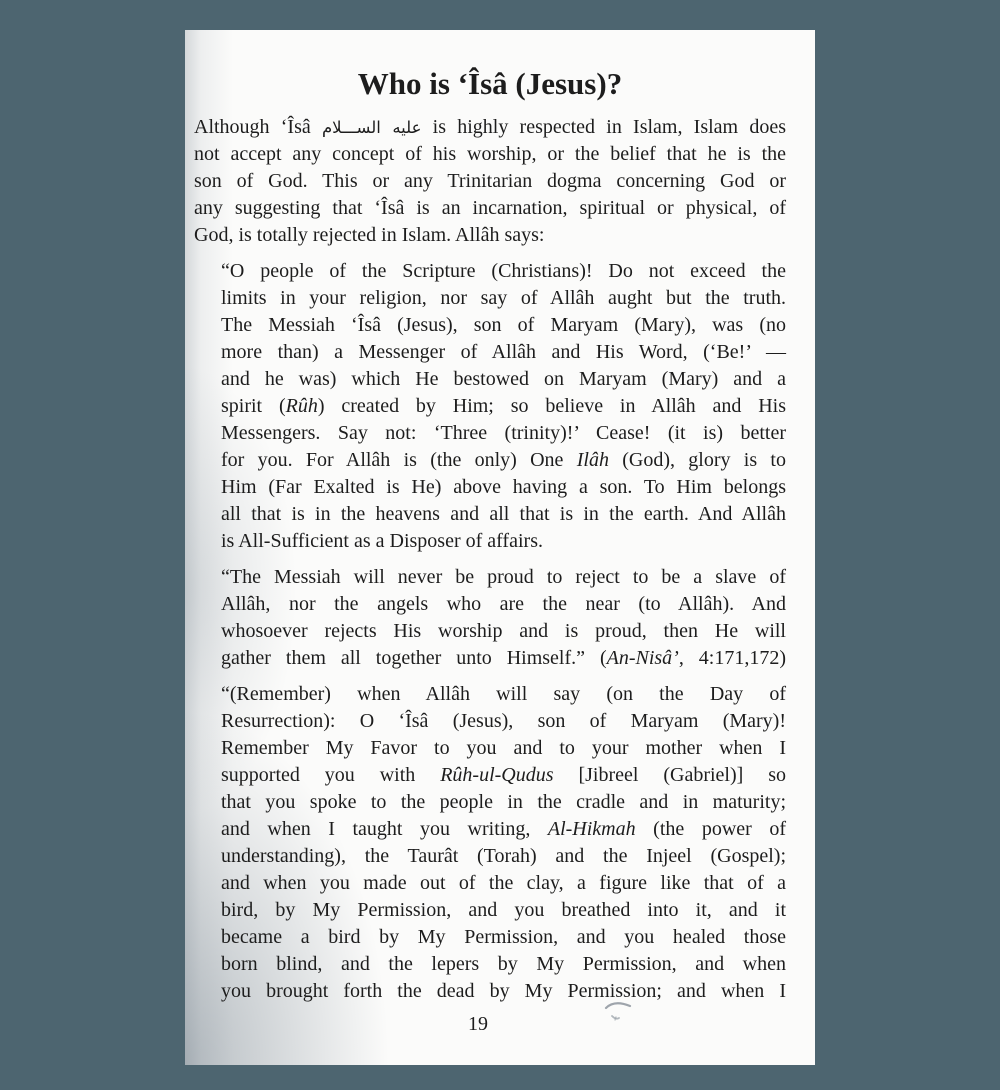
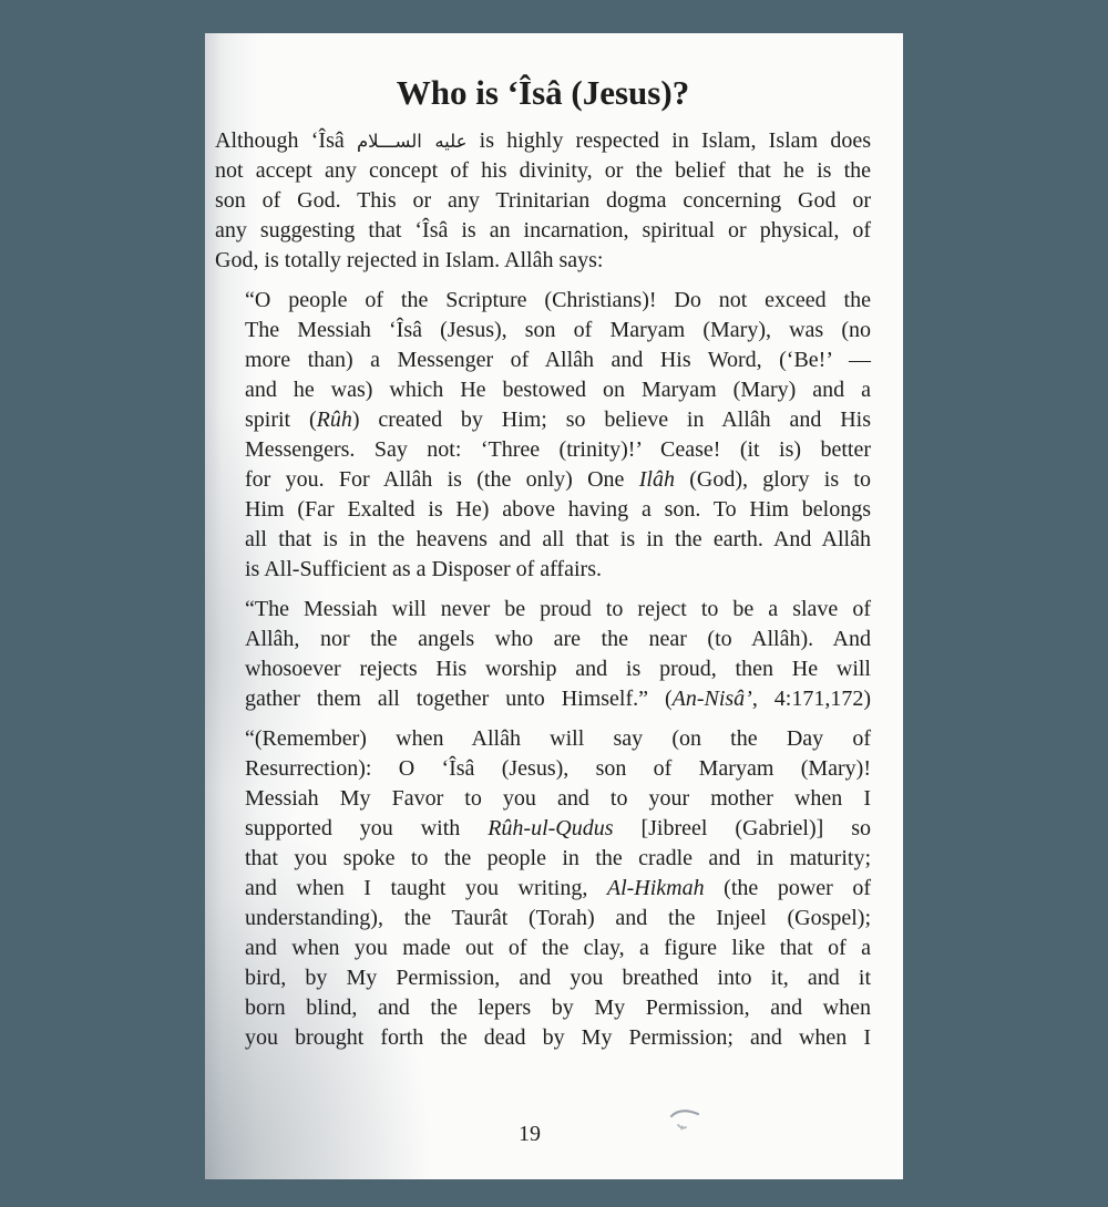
  Who is ‘Îsâ (Jesus)?
  Although ‘Îsâ عليه الســـلام is highly respected in Islam, Islam does
- not accept any concept of his worship, or the belief that he is the
+ not accept any concept of his divinity, or the belief that he is the
  son of God. This or any Trinitarian dogma concerning God or
  any suggesting that ‘Îsâ is an incarnation, spiritual or physical, of
  God, is totally rejected in Islam. Allâh says:
  “O people of the Scripture (Christians)! Do not exceed the
- limits in your religion, nor say of Allâh aught but the truth.
  The Messiah ‘Îsâ (Jesus), son of Maryam (Mary), was (no
  more than) a Messenger of Allâh and His Word, (‘Be!’ —
  and he was) which He bestowed on Maryam (Mary) and a
  spirit (Rûh) created by Him; so believe in Allâh and His
  Messengers. Say not: ‘Three (trinity)!’ Cease! (it is) better
  for you. For Allâh is (the only) One Ilâh (God), glory is to
  Him (Far Exalted is He) above having a son. To Him belongs
  all that is in the heavens and all that is in the earth. And Allâh
  is All-Sufficient as a Disposer of affairs.
  “The Messiah will never be proud to reject to be a slave of
  Allâh, nor the angels who are the near (to Allâh). And
  whosoever rejects His worship and is proud, then He will
  gather them all together unto Himself.” (An-Nisâ’, 4:171,172)
  “(Remember) when Allâh will say (on the Day of
  Resurrection): O ‘Îsâ (Jesus), son of Maryam (Mary)!
- Remember My Favor to you and to your mother when I
+ Messiah My Favor to you and to your mother when I
  supported you with Rûh-ul-Qudus [Jibreel (Gabriel)] so
  that you spoke to the people in the cradle and in maturity;
  and when I taught you writing, Al-Hikmah (the power of
  understanding), the Taurât (Torah) and the Injeel (Gospel);
  and when you made out of the clay, a figure like that of a
  bird, by My Permission, and you breathed into it, and it
- became a bird by My Permission, and you healed those
  born blind, and the lepers by My Permission, and when
  you brought forth the dead by My Permission; and when I
  19
